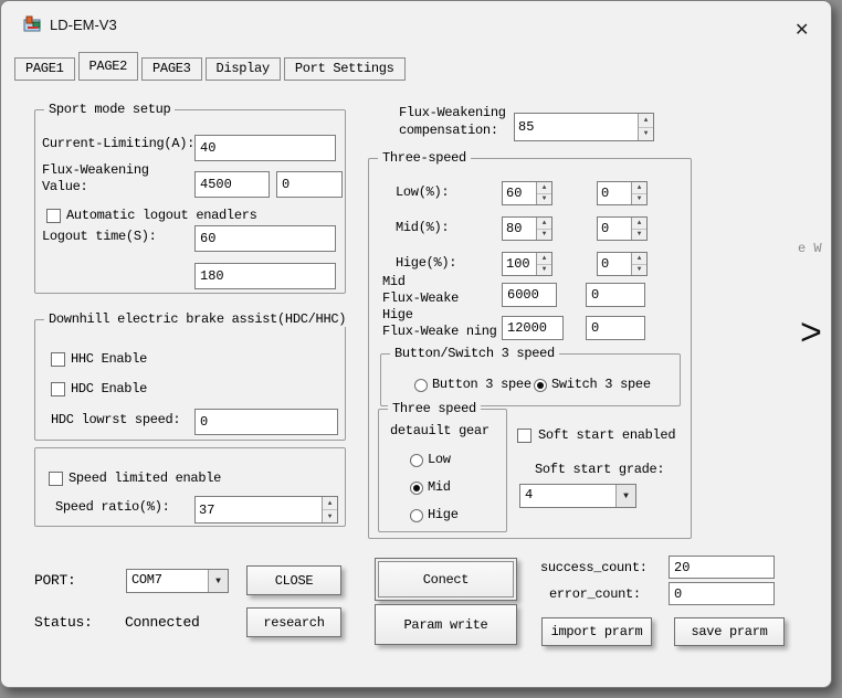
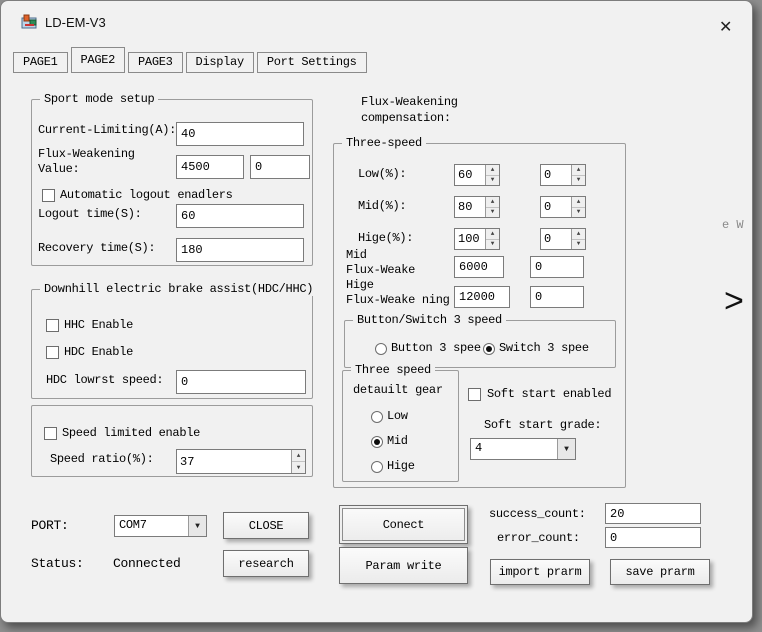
  LD-EM-V3
  ✕
  PAGE1
  PAGE2
  PAGE3
  Display
  Port Settings
  Sport mode setup
  Current-Limiting(A):
  40
  Flux-Weakening
  Value:
  4500
  0
  Automatic logout enadlers
  Logout time(S):
  60
+ Recovery time(S):
  180
  Flux-Weakening
  compensation:
- 85
  Three-speed
  Low(%):
  60
  0
  Mid(%):
  80
  0
  Hige(%):
  100
  0
  Mid
  Flux-Weake
  6000
  0
  Hige
  Flux-Weake ning
  12000
  0
  Button/Switch 3 speed
  Button 3 spee
  Switch 3 spee
  Three speed
  detauilt gear
  Low
  Mid
  Hige
  Soft start enabled
  Soft start grade:
  4
  ▼
  Downhill electric brake assist(HDC/HHC)
  HHC Enable
  HDC Enable
  HDC lowrst speed:
  0
  Speed limited enable
  Speed ratio(%):
  37
  PORT:
  COM7
  ▼
  CLOSE
  Status:
  Connected
  research
  Conect
  Param write
  success_count:
  20
  error_count:
  0
  import prarm
  save prarm
  e W
  >
